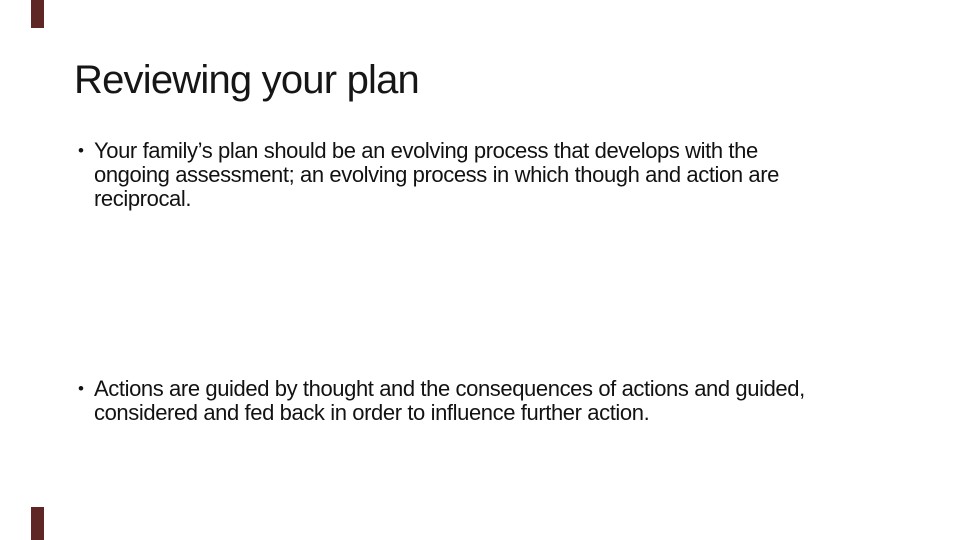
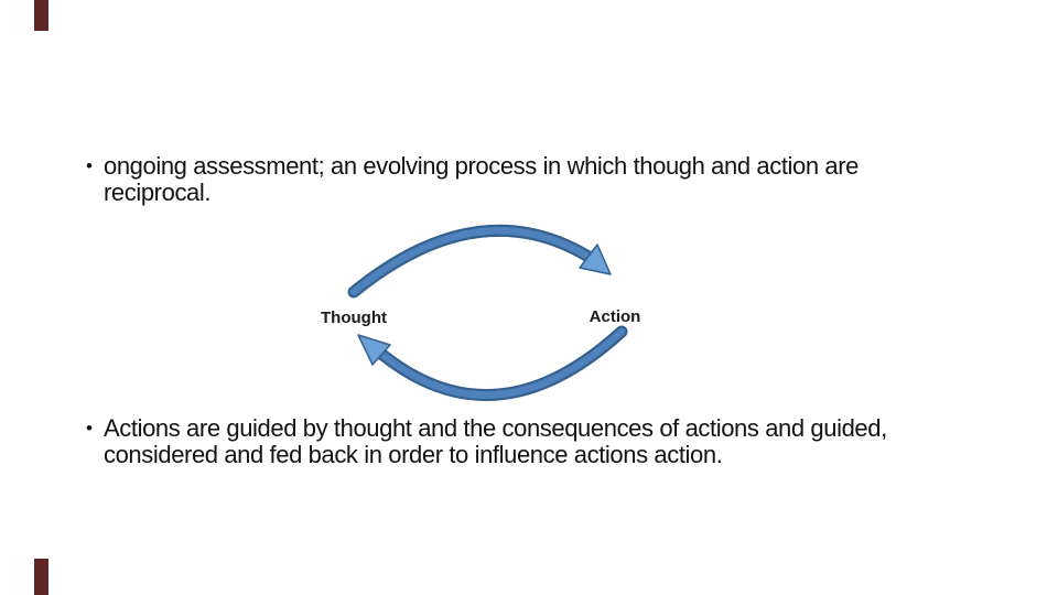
- Reviewing your plan
  •
- Your family’s plan should be an evolving process that develops with the
  ongoing assessment; an evolving process in which though and action are
  reciprocal.
+ Thought
+ Action
  •
  Actions are guided by thought and the consequences of actions and guided,
- considered and fed back in order to influence further action.
+ considered and fed back in order to influence actions action.
